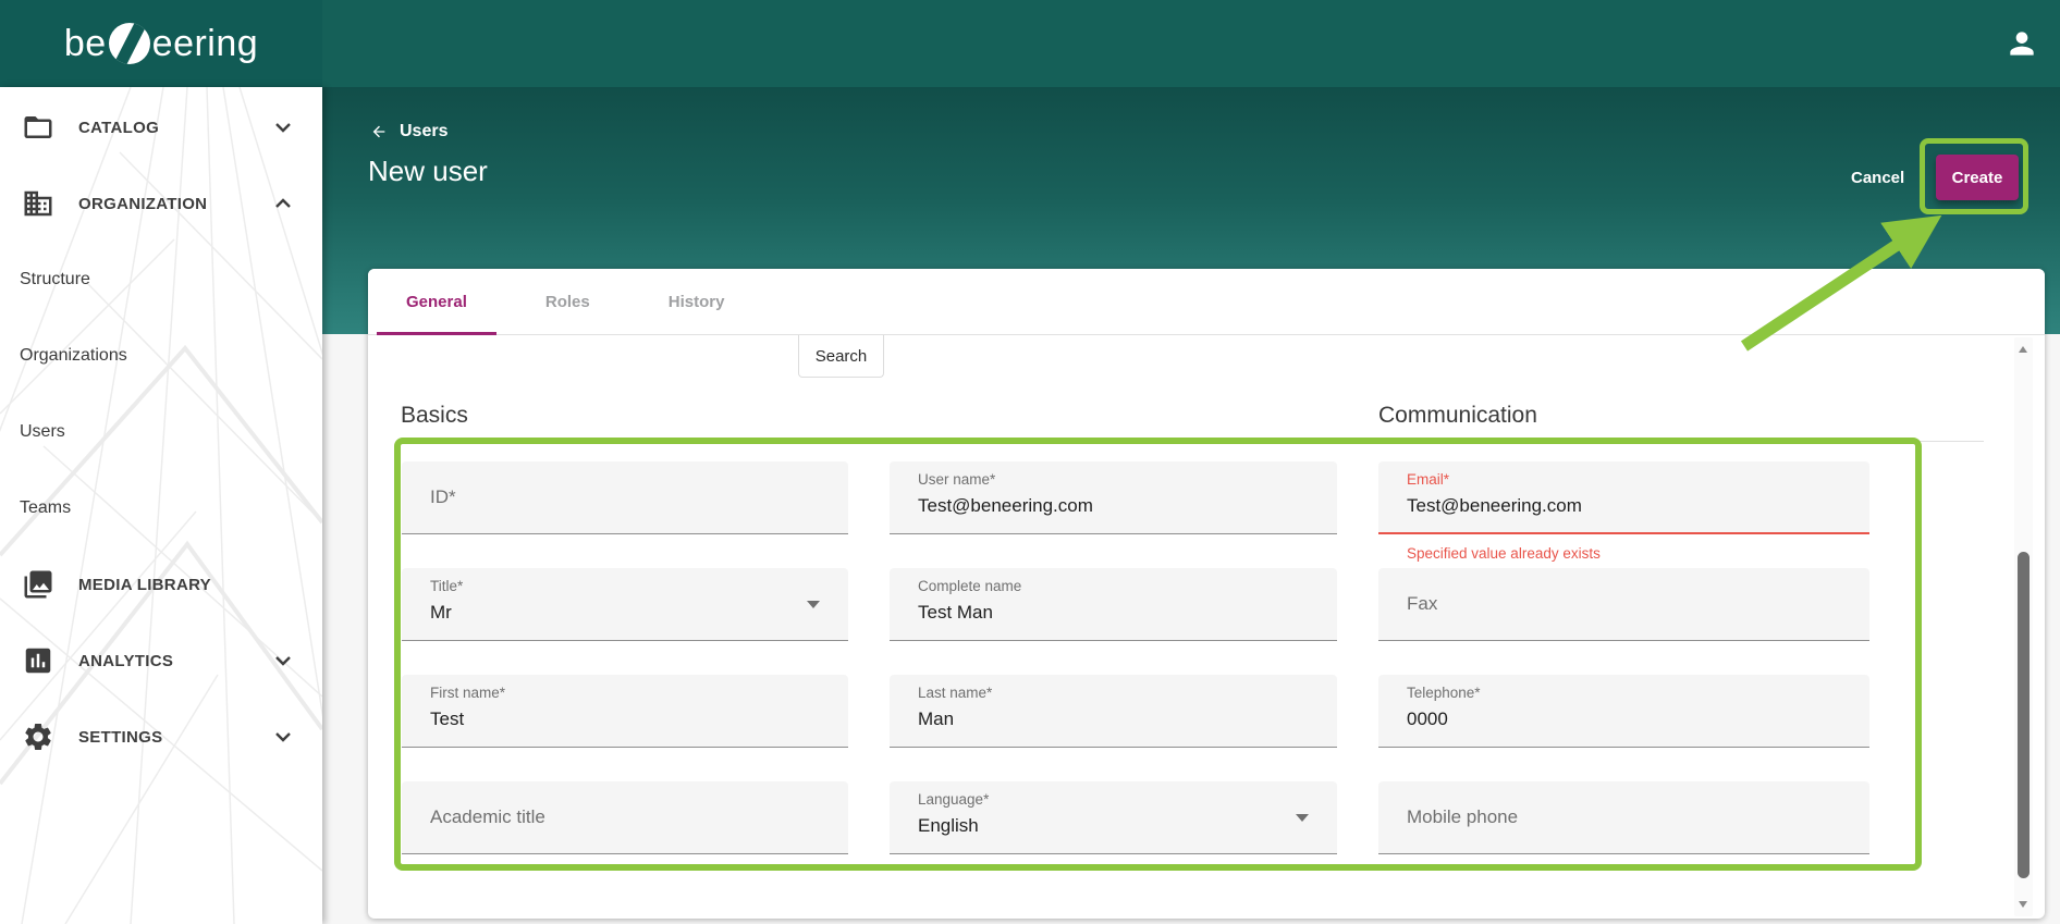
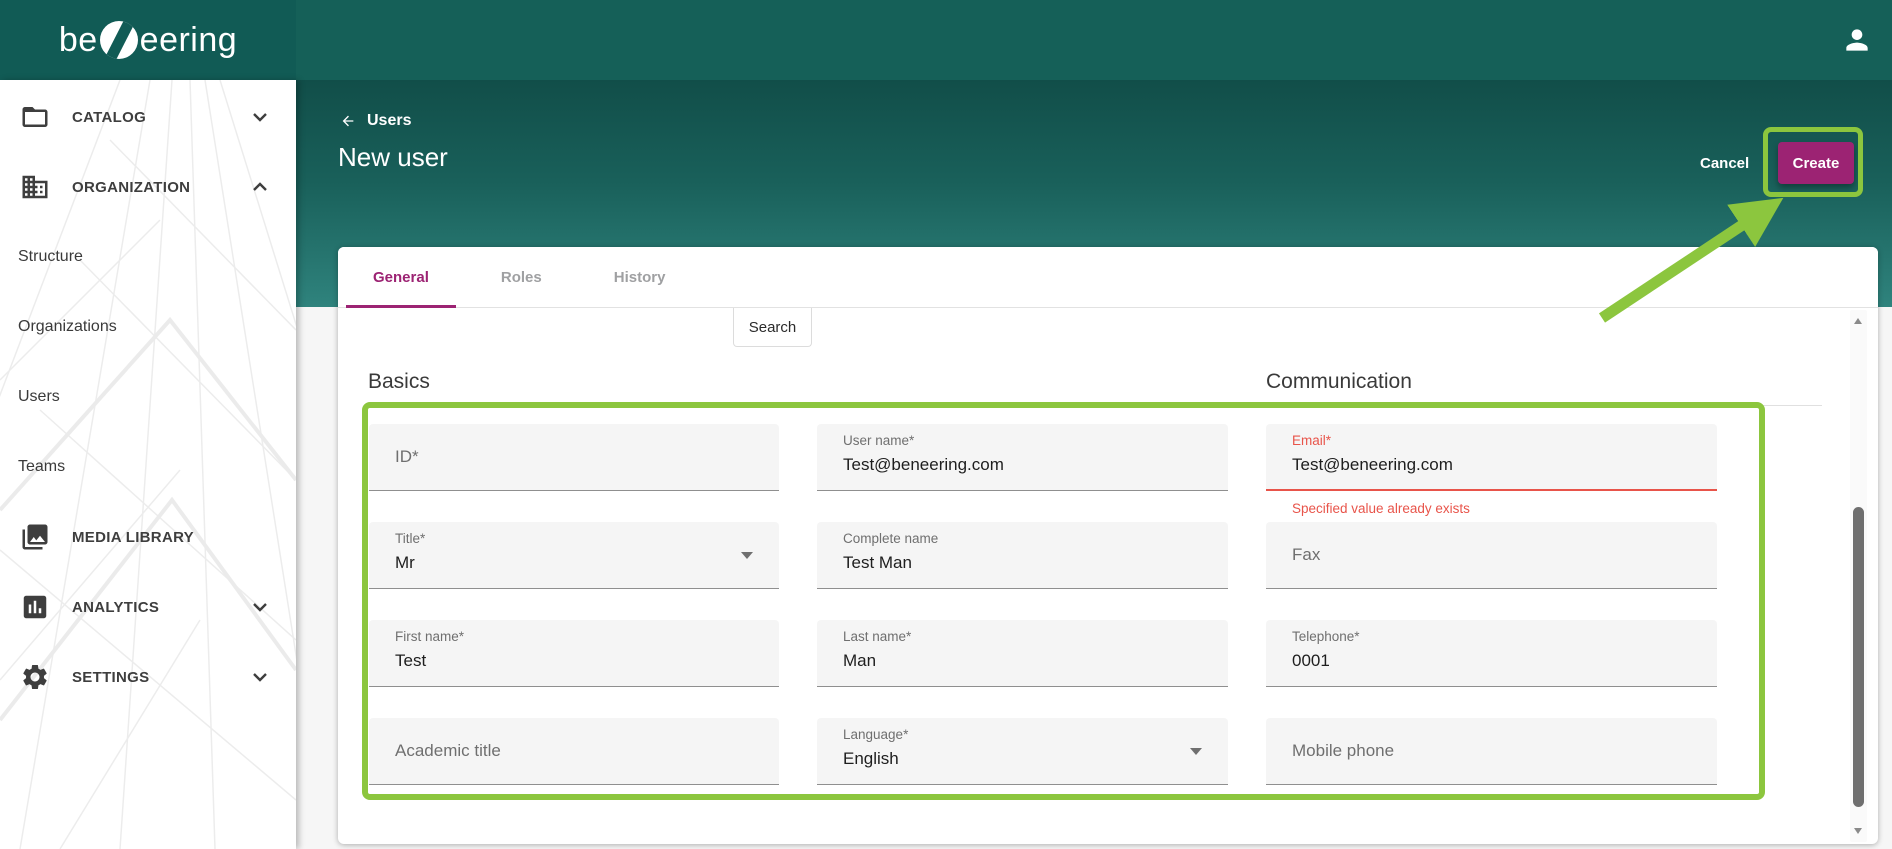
  be eering
  Users
  New user
  Cancel
  Create
  CATALOG
  ORGANIZATION
  Structure
  Organizations
  Users
  Teams
  MEDIA LIBRARY
  ANALYTICS
  SETTINGS
  General
  Roles
  History
  Search
  Basics
  Communication
  ID*
  User name*
  Test@beneering.com
  Email*
  Test@beneering.com
  Specified value already exists
  Title*
  Mr
  Complete name
  Test Man
  Fax
  First name*
  Test
  Last name*
  Man
  Telephone*
- 0000
+ 0001
  Academic title
  Language*
  English
  Mobile phone
